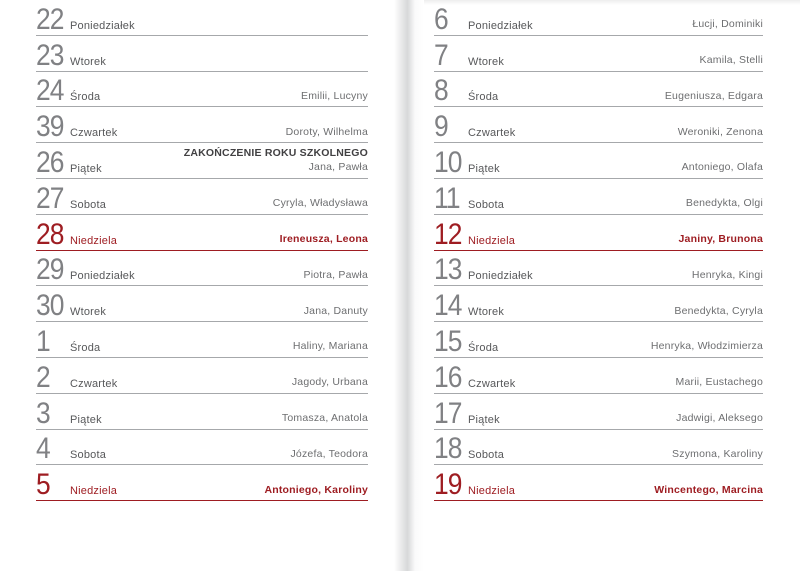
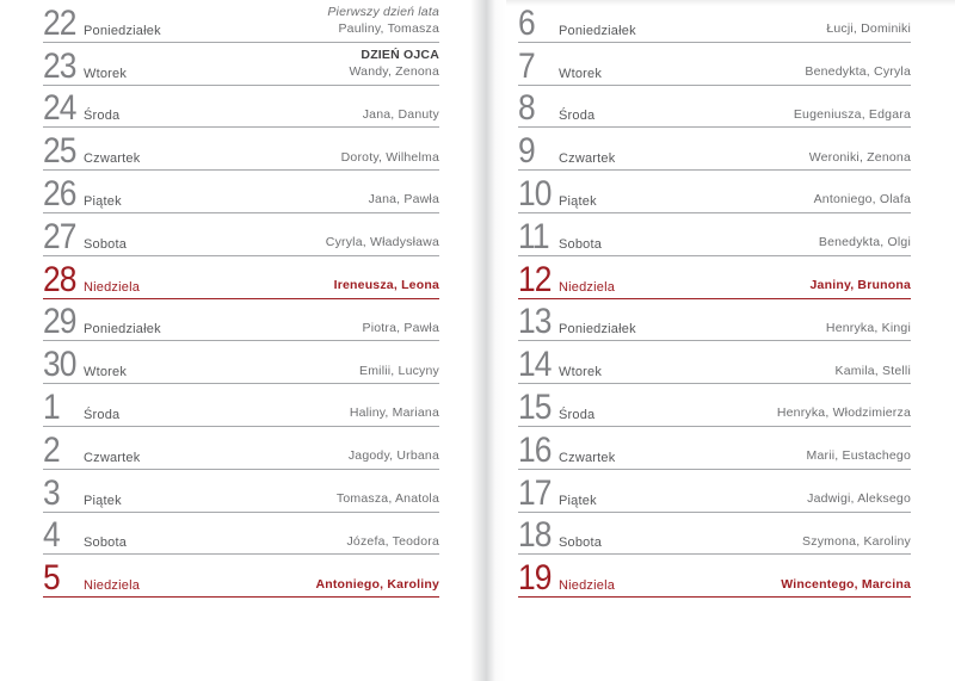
  22
  Poniedziałek
+ Pierwszy dzień lata
+ Pauliny, Tomasza
  23
  Wtorek
+ DZIEŃ OJCA
+ Wandy, Zenona
  24
  Środa
- Emilii, Lucyny
+ Jana, Danuty
- 39
+ 25
  Czwartek
  Doroty, Wilhelma
  26
  Piątek
- ZAKOŃCZENIE ROKU SZKOLNEGO
  Jana, Pawła
  27
  Sobota
  Cyryla, Władysława
  28
  Niedziela
  Ireneusza, Leona
  29
  Poniedziałek
  Piotra, Pawła
  30
  Wtorek
- Jana, Danuty
+ Emilii, Lucyny
  1
  Środa
  Haliny, Mariana
  2
  Czwartek
  Jagody, Urbana
  3
  Piątek
  Tomasza, Anatola
  4
  Sobota
  Józefa, Teodora
  5
  Niedziela
  Antoniego, Karoliny
  6
  Poniedziałek
  Łucji, Dominiki
  7
  Wtorek
- Kamila, Stelli
+ Benedykta, Cyryla
  8
  Środa
  Eugeniusza, Edgara
  9
  Czwartek
  Weroniki, Zenona
  10
  Piątek
  Antoniego, Olafa
  11
  Sobota
  Benedykta, Olgi
  12
  Niedziela
  Janiny, Brunona
  13
  Poniedziałek
  Henryka, Kingi
  14
  Wtorek
- Benedykta, Cyryla
+ Kamila, Stelli
  15
  Środa
  Henryka, Włodzimierza
  16
  Czwartek
  Marii, Eustachego
  17
  Piątek
  Jadwigi, Aleksego
  18
  Sobota
  Szymona, Karoliny
  19
  Niedziela
  Wincentego, Marcina
